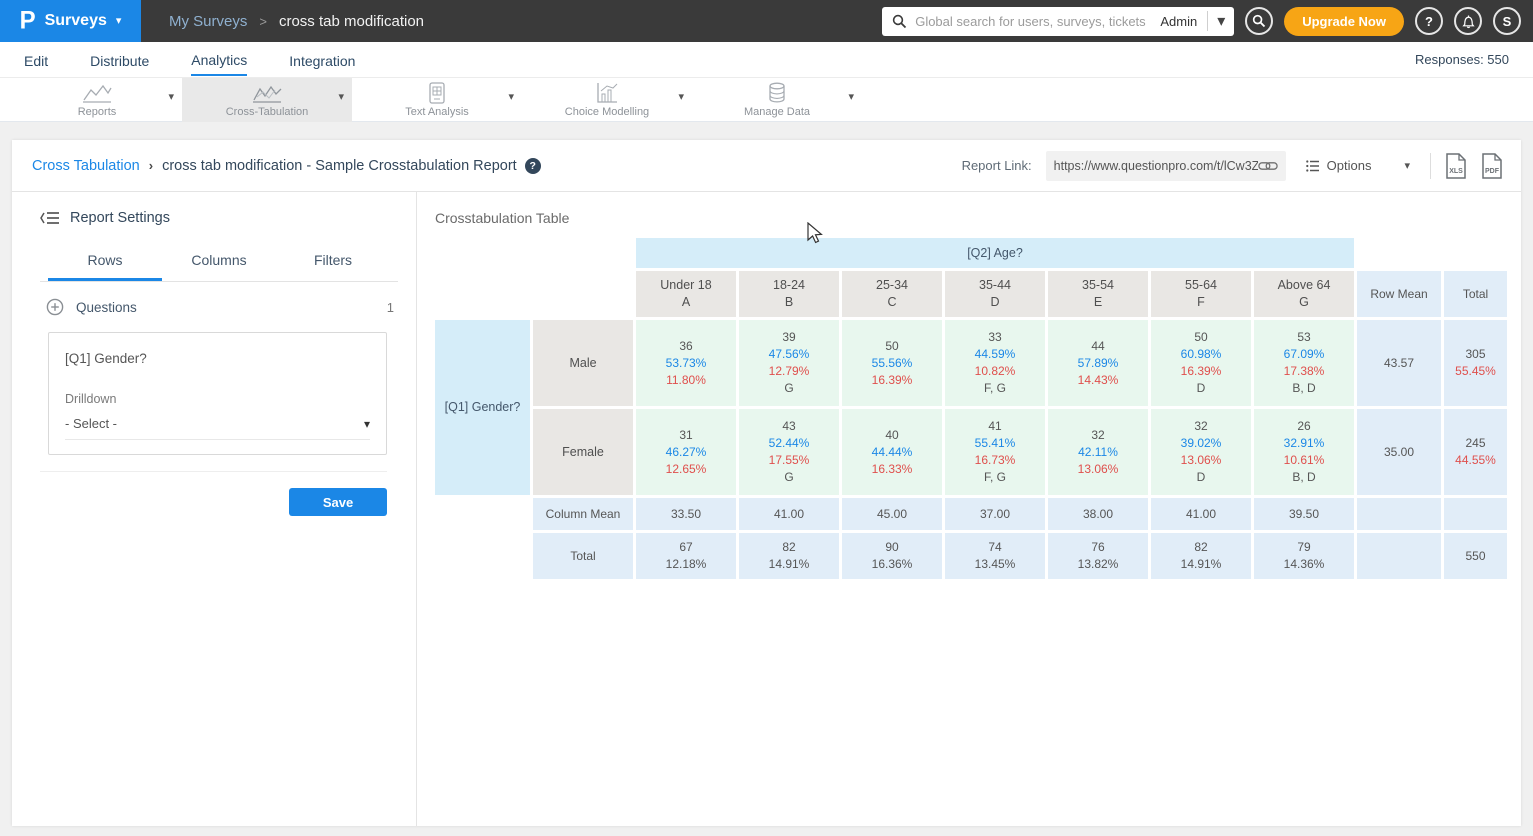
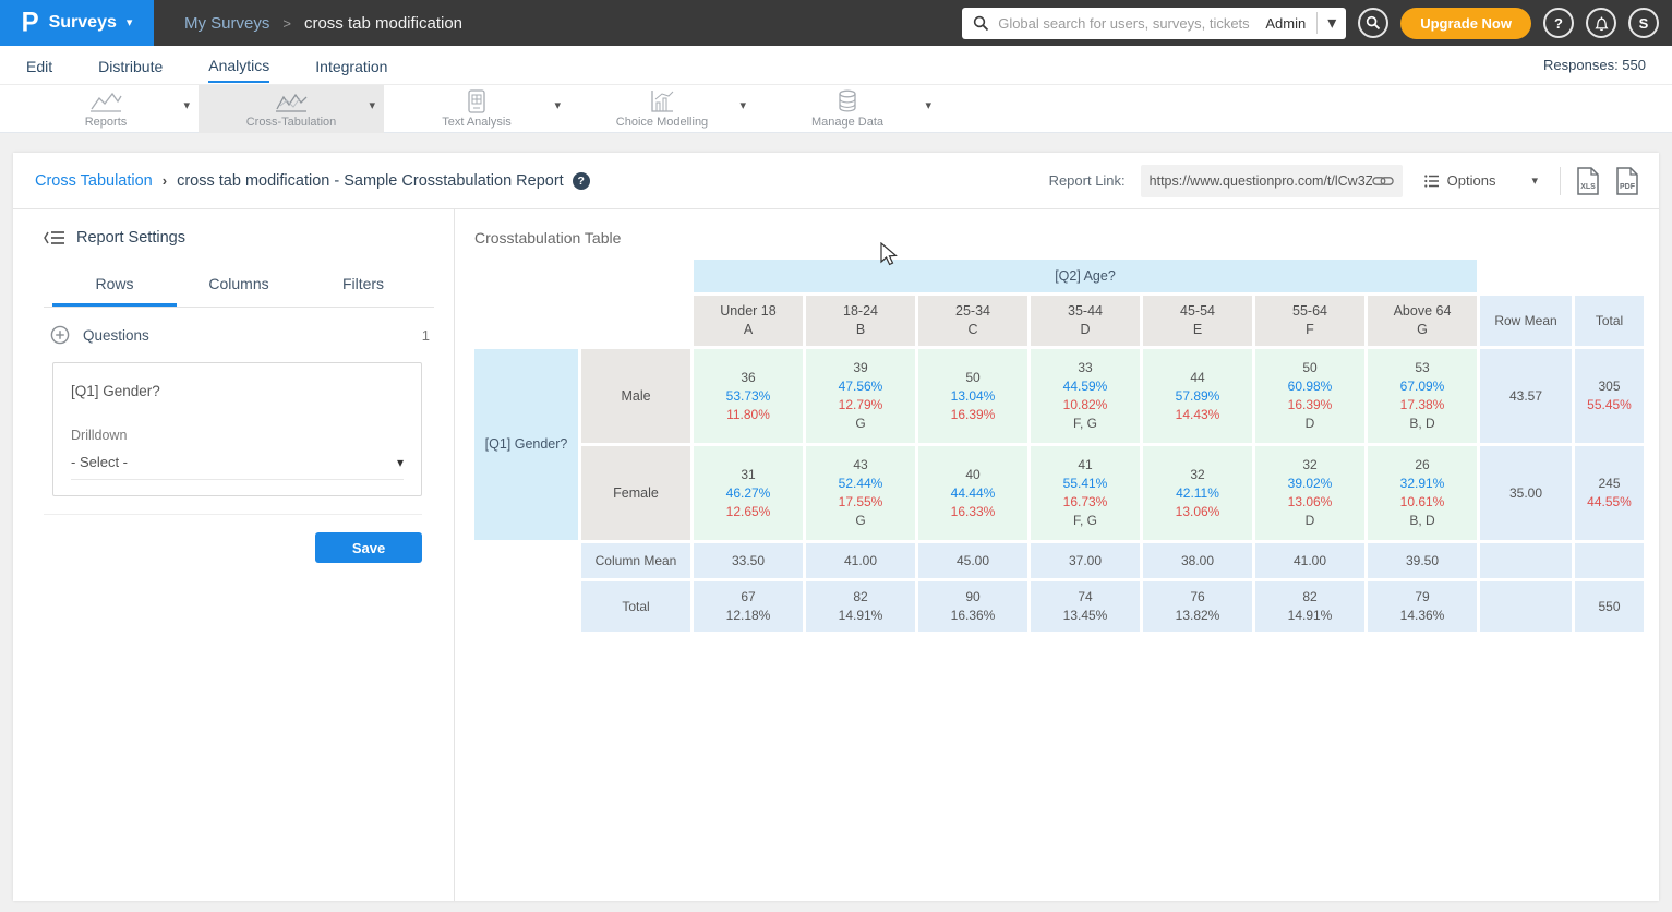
  P
  Surveys
  ▾
  My Surveys
  >
  cross tab modification
  Global search for users, surveys, tickets
  Admin
  ▾
  Upgrade Now
  ?
  S
  Edit
  Distribute
  Analytics
  Integration
  Responses: 550
  Reports
  ▾
  Cross-Tabulation
  ▾
  Text Analysis
  ▾
  Choice Modelling
  ▾
  Manage Data
  ▾
  Cross Tabulation
  ›
  cross tab modification - Sample Crosstabulation Report
  ?
  Report Link:
  https://www.questionpro.com/t/lCw3Z
  Options
  ▾
  Report Settings
  Rows
  Columns
  Filters
  Questions
  1
  [Q1] Gender?
  Drilldown
  - Select -
  ▾
  Save
  Crosstabulation Table
  [Q2] Age?
  Under 18
  A
  18-24
  B
  25-34
  C
  35-44
  D
- 35-54
+ 45-54
  E
  55-64
  F
  Above 64
  G
  Row Mean
  Total
  [Q1] Gender?
  Male
  36
  53.73%
  11.80%
  39
  47.56%
  12.79%
  G
  50
- 55.56%
+ 13.04%
  16.39%
  33
  44.59%
  10.82%
  F, G
  44
  57.89%
  14.43%
  50
  60.98%
  16.39%
  D
  53
  67.09%
  17.38%
  B, D
  43.57
  305
  55.45%
  Female
  31
  46.27%
  12.65%
  43
  52.44%
  17.55%
  G
  40
  44.44%
  16.33%
  41
  55.41%
  16.73%
  F, G
  32
  42.11%
  13.06%
  32
  39.02%
  13.06%
  D
  26
  32.91%
  10.61%
  B, D
  35.00
  245
  44.55%
  Column Mean
  33.50
  41.00
  45.00
  37.00
  38.00
  41.00
  39.50
  Total
  67
  12.18%
  82
  14.91%
  90
  16.36%
  74
  13.45%
  76
  13.82%
  82
  14.91%
  79
  14.36%
  550
